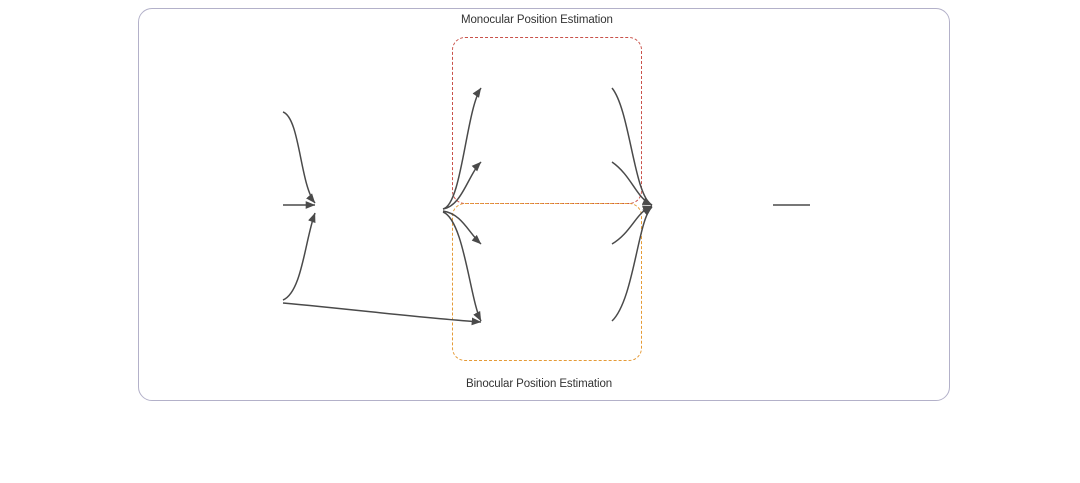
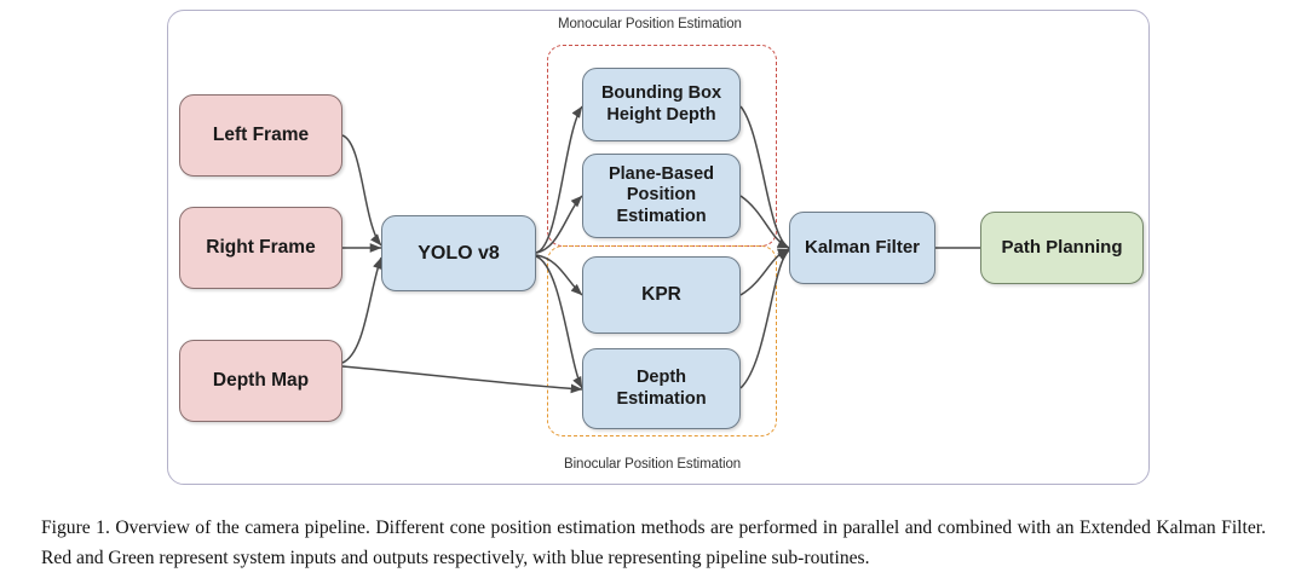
  Monocular Position Estimation
  Binocular Position Estimation
+ Left Frame
+ Right Frame
+ Depth Map
+ YOLO v8
+ Bounding Box Height Depth
+ Plane-Based Position Estimation
+ KPR
+ Depth Estimation
+ Kalman Filter
+ Path Planning
+ Figure 1. Overview of the camera pipeline. Different cone position estimation methods are performed in parallel and combined with an Extended Kalman Filter. Red and Green represent system inputs and outputs respectively, with blue representing pipeline sub-routines.
